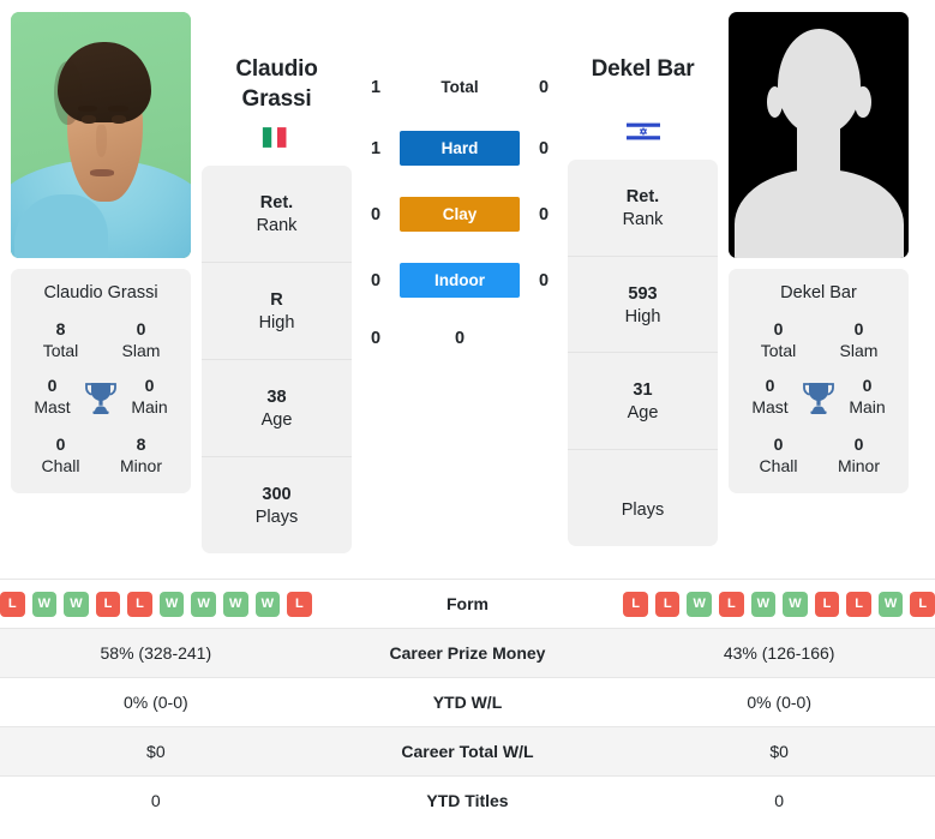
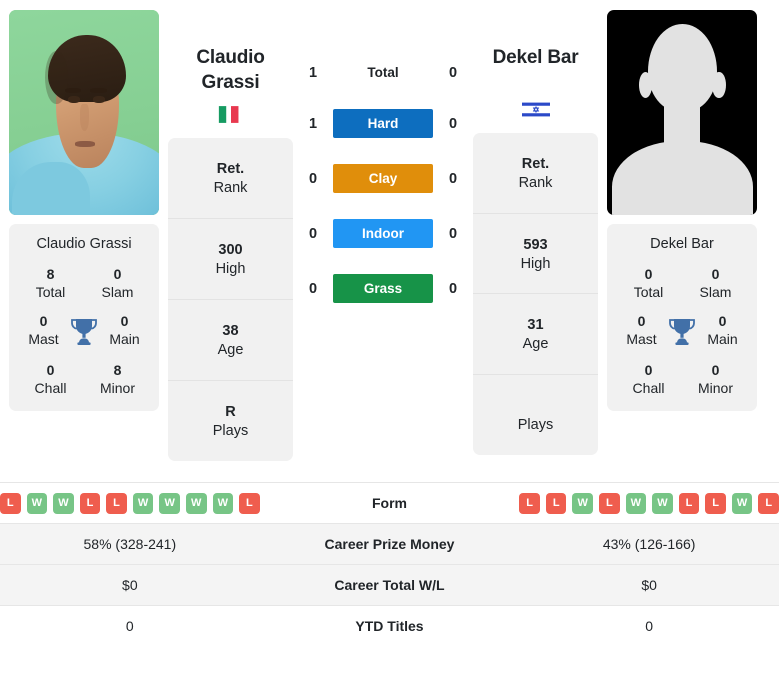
  Claudio Grassi
  8
  Total
  0
  Slam
  0
  Mast
  0
  Main
  0
  Chall
  8
  Minor
  Claudio
  Grassi
  Ret.
  Rank
- R
+ 300
  High
  38
  Age
- 300
+ R
  Plays
  1
  Total
  0
  1
  Hard
  0
  0
  Clay
  0
  0
  Indoor
  0
  0
+ Grass
  0
  Dekel Bar
  Ret.
  Rank
  593
  High
  31
  Age
  Plays
  Dekel Bar
  0
  Total
  0
  Slam
  0
  Mast
  0
  Main
  0
  Chall
  0
  Minor
  L W W L L W W W W L	Form	L L W L W W L L W L
  58% (328-241)	Career Prize Money	43% (126-166)
- 0% (0-0)	YTD W/L	0% (0-0)
  $0	Career Total W/L	$0
  0	YTD Titles	0
